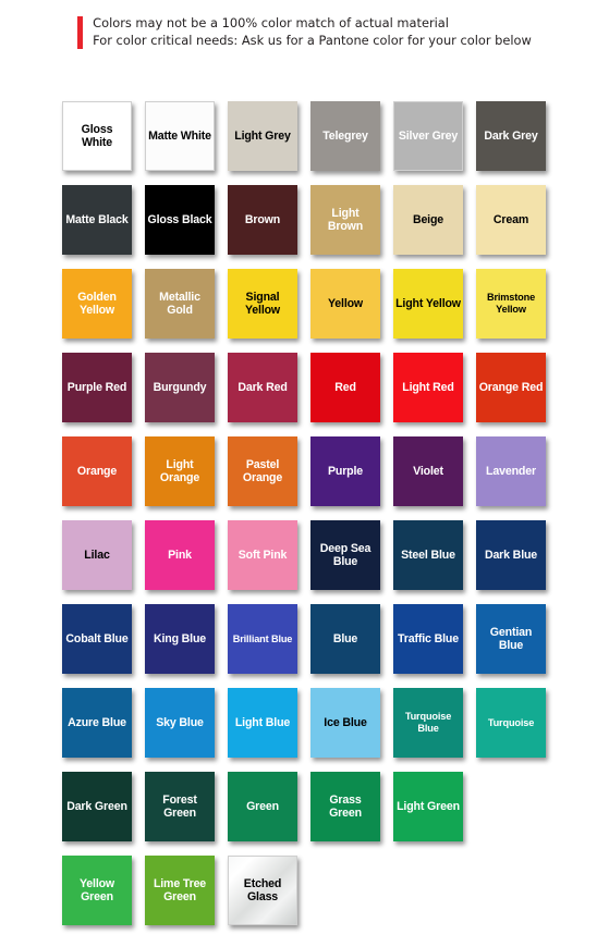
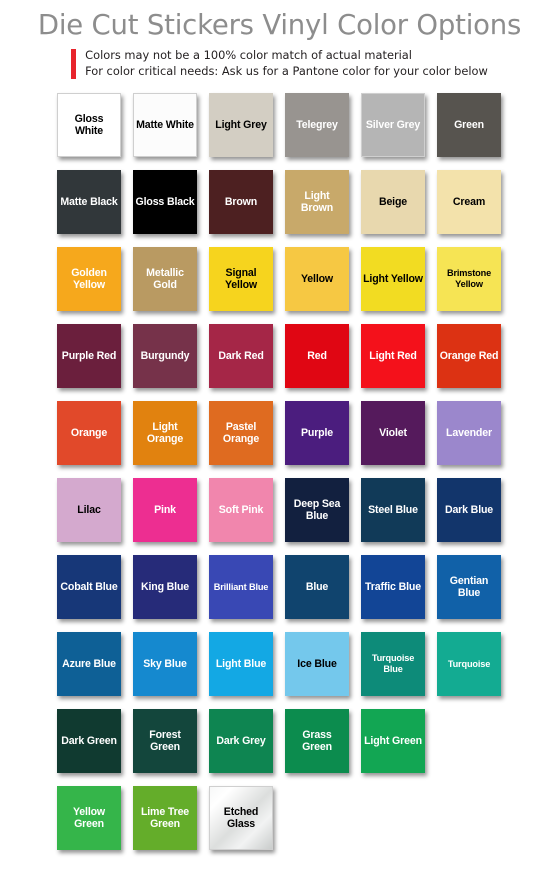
+ Die Cut Stickers Vinyl Color Options
  Colors may not be a 100% color match of actual material
  For color critical needs: Ask us for a Pantone color for your color below
  Gloss White
  Matte White
  Light Grey
  Telegrey
  Silver Grey
- Dark Grey
+ Green
  Matte Black
  Gloss Black
  Brown
  Light Brown
  Beige
  Cream
  Golden Yellow
  Metallic Gold
  Signal Yellow
  Yellow
  Light Yellow
  Brimstone Yellow
  Purple Red
  Burgundy
  Dark Red
  Red
  Light Red
  Orange Red
  Orange
  Light Orange
  Pastel Orange
  Purple
  Violet
  Lavender
  Lilac
  Pink
  Soft Pink
  Deep Sea Blue
  Steel Blue
  Dark Blue
  Cobalt Blue
  King Blue
  Brilliant Blue
  Blue
  Traffic Blue
  Gentian Blue
  Azure Blue
  Sky Blue
  Light Blue
  Ice Blue
  Turquoise Blue
  Turquoise
  Dark Green
  Forest Green
- Green
+ Dark Grey
  Grass Green
  Light Green
  Yellow Green
  Lime Tree Green
  Etched Glass
